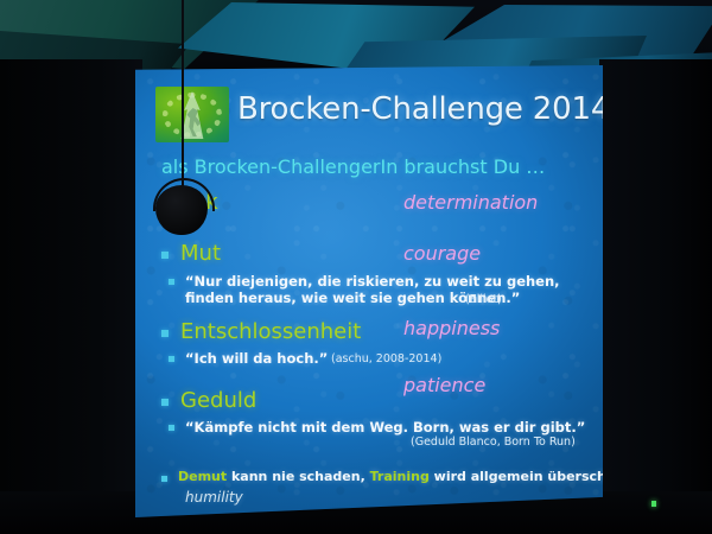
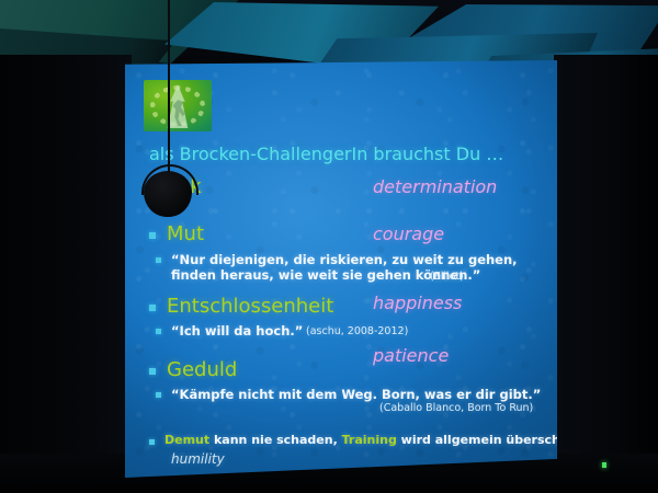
- Brocken-Challenge 2014
  al Brocken-ChallengerIn brauchst Du …
  determination
  Mut
  courage
  “Nur diejenigen, die riskieren, zu weit zu gehen,
  finden heraus, wie weit sie gehen können.”
  (Elliot)
  Entschlossenheit
  happiness
  “Ich will da hoch.”
- (aschu, 2008-2014)
+ (aschu, 2008-2012)
  Geduld
  patience
  “Kämpfe nicht mit dem Weg. Born, was er dir gibt.”
- (Geduld Blanco, Born To Run)
+ (Caballo Blanco, Born To Run)
  Demut kann nie schaden, Training wird allgemein übersch
  humility
